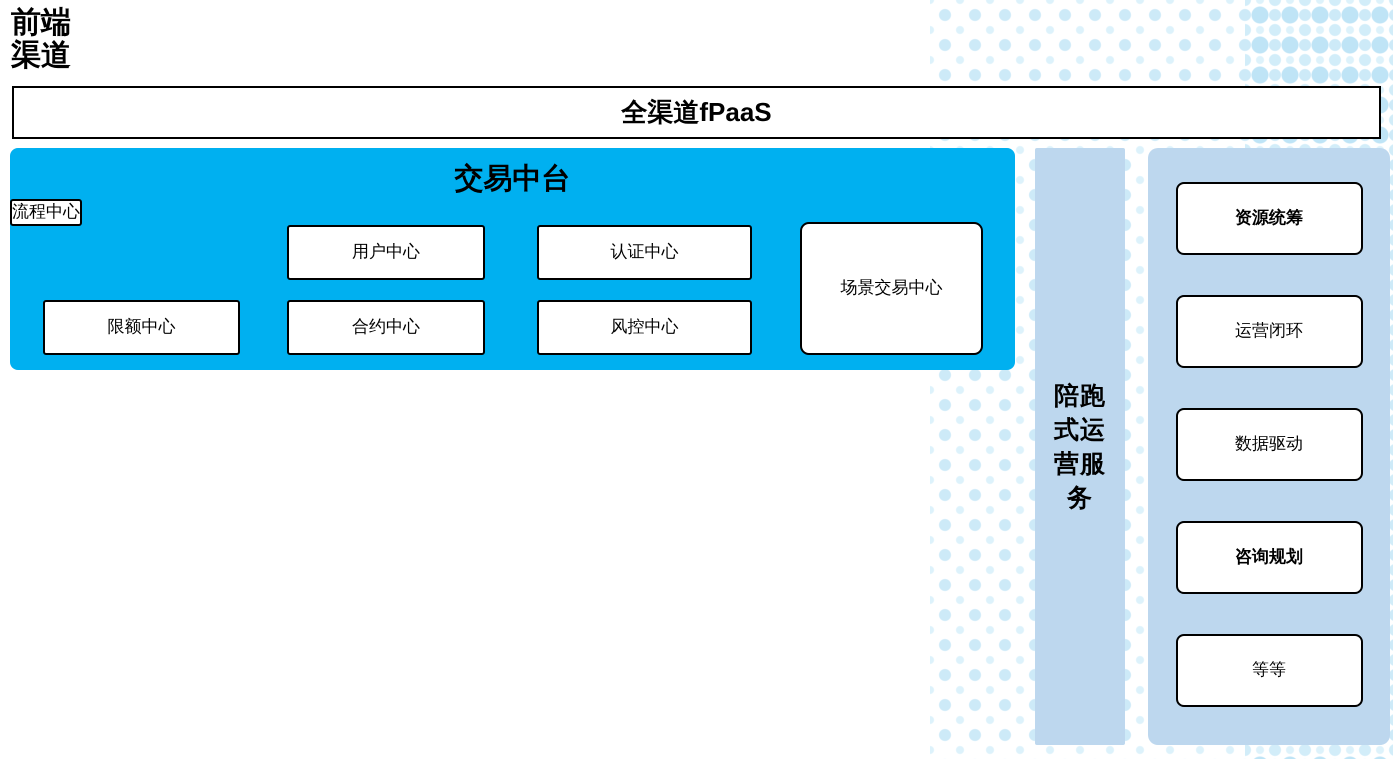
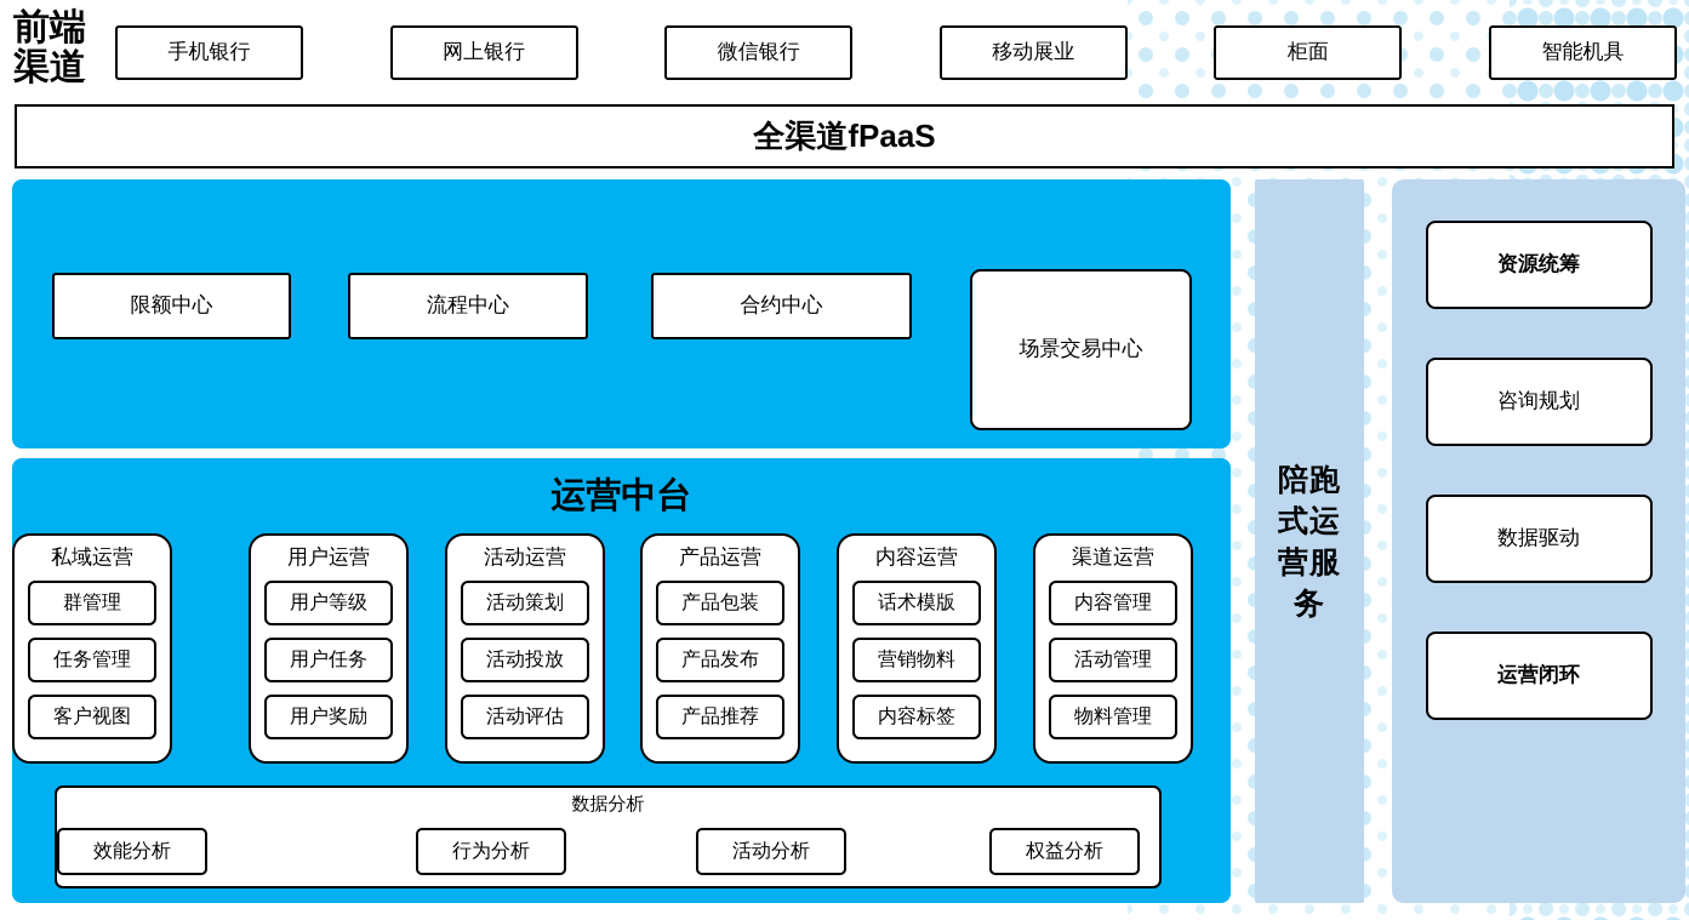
  前端渠道
+ 手机银行
+ 网上银行
+ 微信银行
+ 移动展业
+ 柜面
+ 智能机具
  全渠道fPaaS
- 交易中台
- 用户中心
- 认证中心
  限额中心
- 合约中心
+ 流程中心
- 风控中心
- 流程中心
+ 合约中心
  场景交易中心
+ 运营中台
+ 用户运营
+ 用户等级
+ 用户任务
+ 用户奖励
+ 活动运营
+ 活动策划
+ 活动投放
+ 活动评估
+ 产品运营
+ 产品包装
+ 产品发布
+ 产品推荐
+ 内容运营
+ 话术模版
+ 营销物料
+ 内容标签
+ 渠道运营
+ 内容管理
+ 活动管理
+ 物料管理
+ 私域运营
+ 群管理
+ 任务管理
+ 客户视图
+ 数据分析
+ 行为分析
+ 活动分析
+ 权益分析
+ 效能分析
  陪跑式运营服务
  资源统筹
- 运营闭环
+ 咨询规划
  数据驱动
- 咨询规划
+ 运营闭环
- 等等
